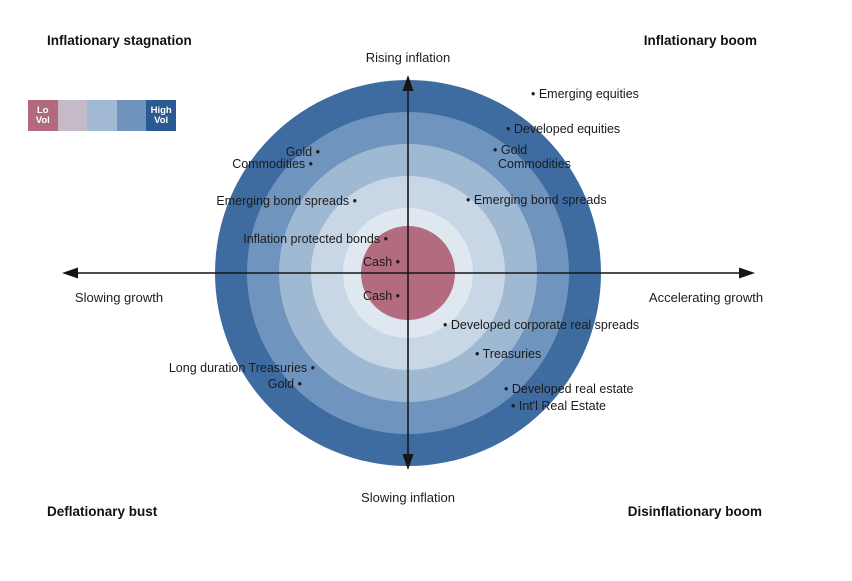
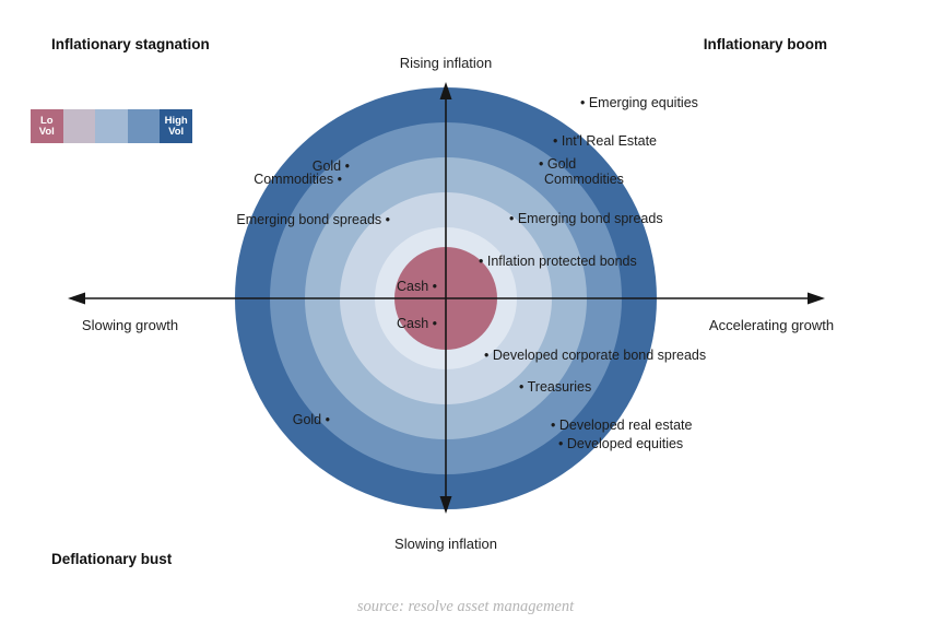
  Inflationary stagnation
  Inflationary boom
  Deflationary bust
- Disinflationary boom
  Rising inflation
  Slowing inflation
  Slowing growth
  Accelerating growth
  Lo
  Vol
  High
  Vol
  Gold •
  Commodities •
  Emerging bond spreads •
- Inflation protected bonds •
  Cash •
  Cash •
- Long duration Treasuries •
  Gold •
  • Emerging equities
- • Developed equities
+ • Int'l Real Estate
  • Gold
  Commodities
  • Emerging bond spreads
+ • Inflation protected bonds
- • Developed corporate real spreads
+ • Developed corporate bond spreads
  • Treasuries
  • Developed real estate
- • Int'l Real Estate
+ • Developed equities
+ source: resolve asset management
